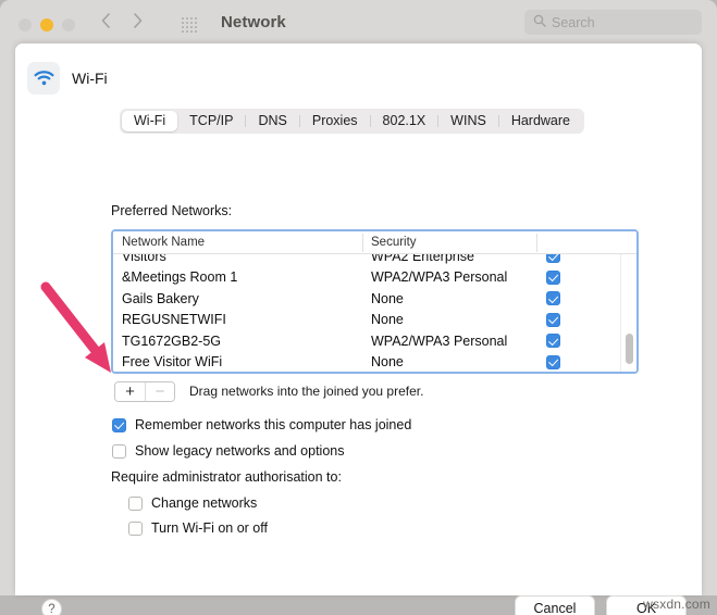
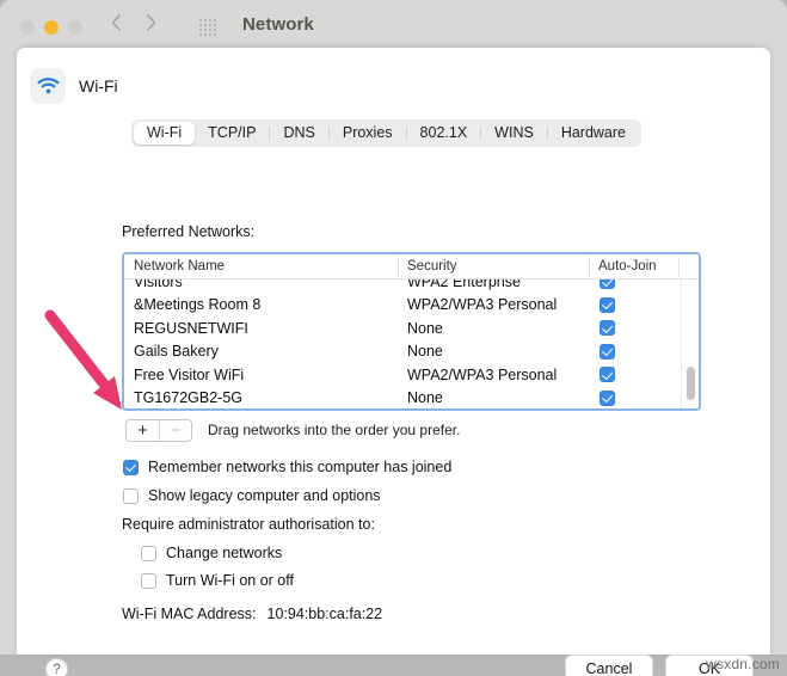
  Network
- Search
  Wi-Fi
  Wi-Fi
  TCP/IP
  DNS
  Proxies
  802.1X
  WINS
  Hardware
  Preferred Networks:
  Network Name
  Security
+ Auto-Join
  Visitors
  WPA2 Enterprise
- &Meetings Room 1
+ &Meetings Room 8
  WPA2/WPA3 Personal
- Gails Bakery
+ REGUSNETWIFI
  None
- REGUSNETWIFI
+ Gails Bakery
  None
- TG1672GB2-5G
+ Free Visitor WiFi
  WPA2/WPA3 Personal
- Free Visitor WiFi
+ TG1672GB2-5G
  None
  +
  −
- Drag networks into the joined you prefer.
+ Drag networks into the order you prefer.
  Remember networks this computer has joined
- Show legacy networks and options
+ Show legacy computer and options
  Require administrator authorisation to:
  Change networks
  Turn Wi-Fi on or off
+ Wi-Fi MAC Address:
+ 10:94:bb:ca:fa:22
  ?
  Cancel
  OK
  wsxdn.com
